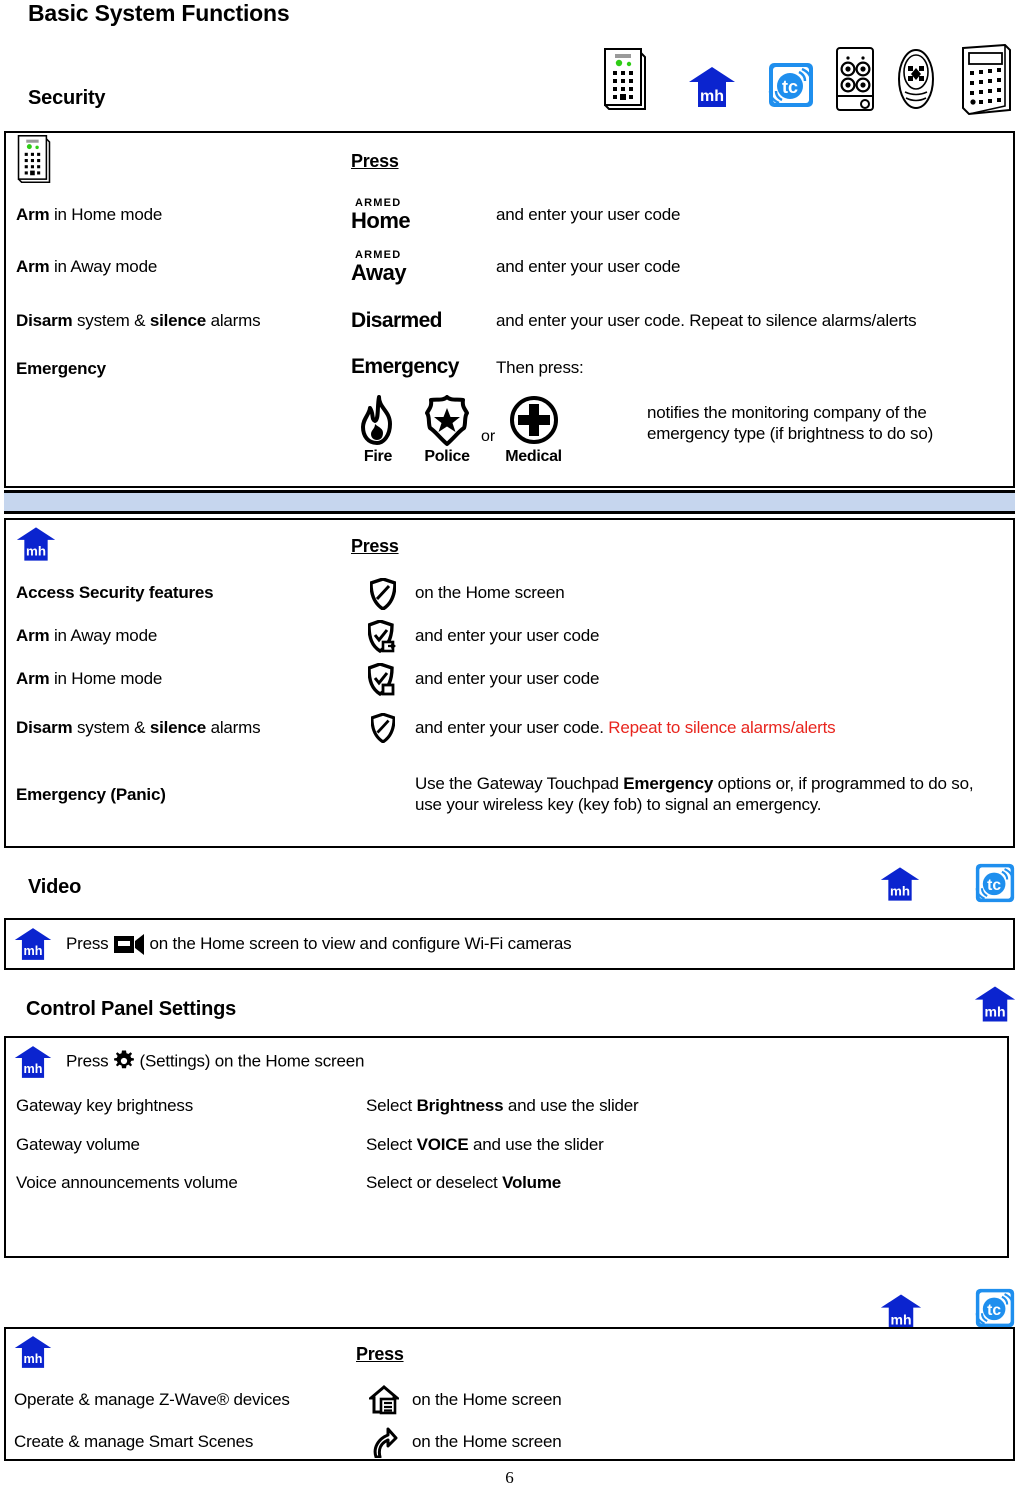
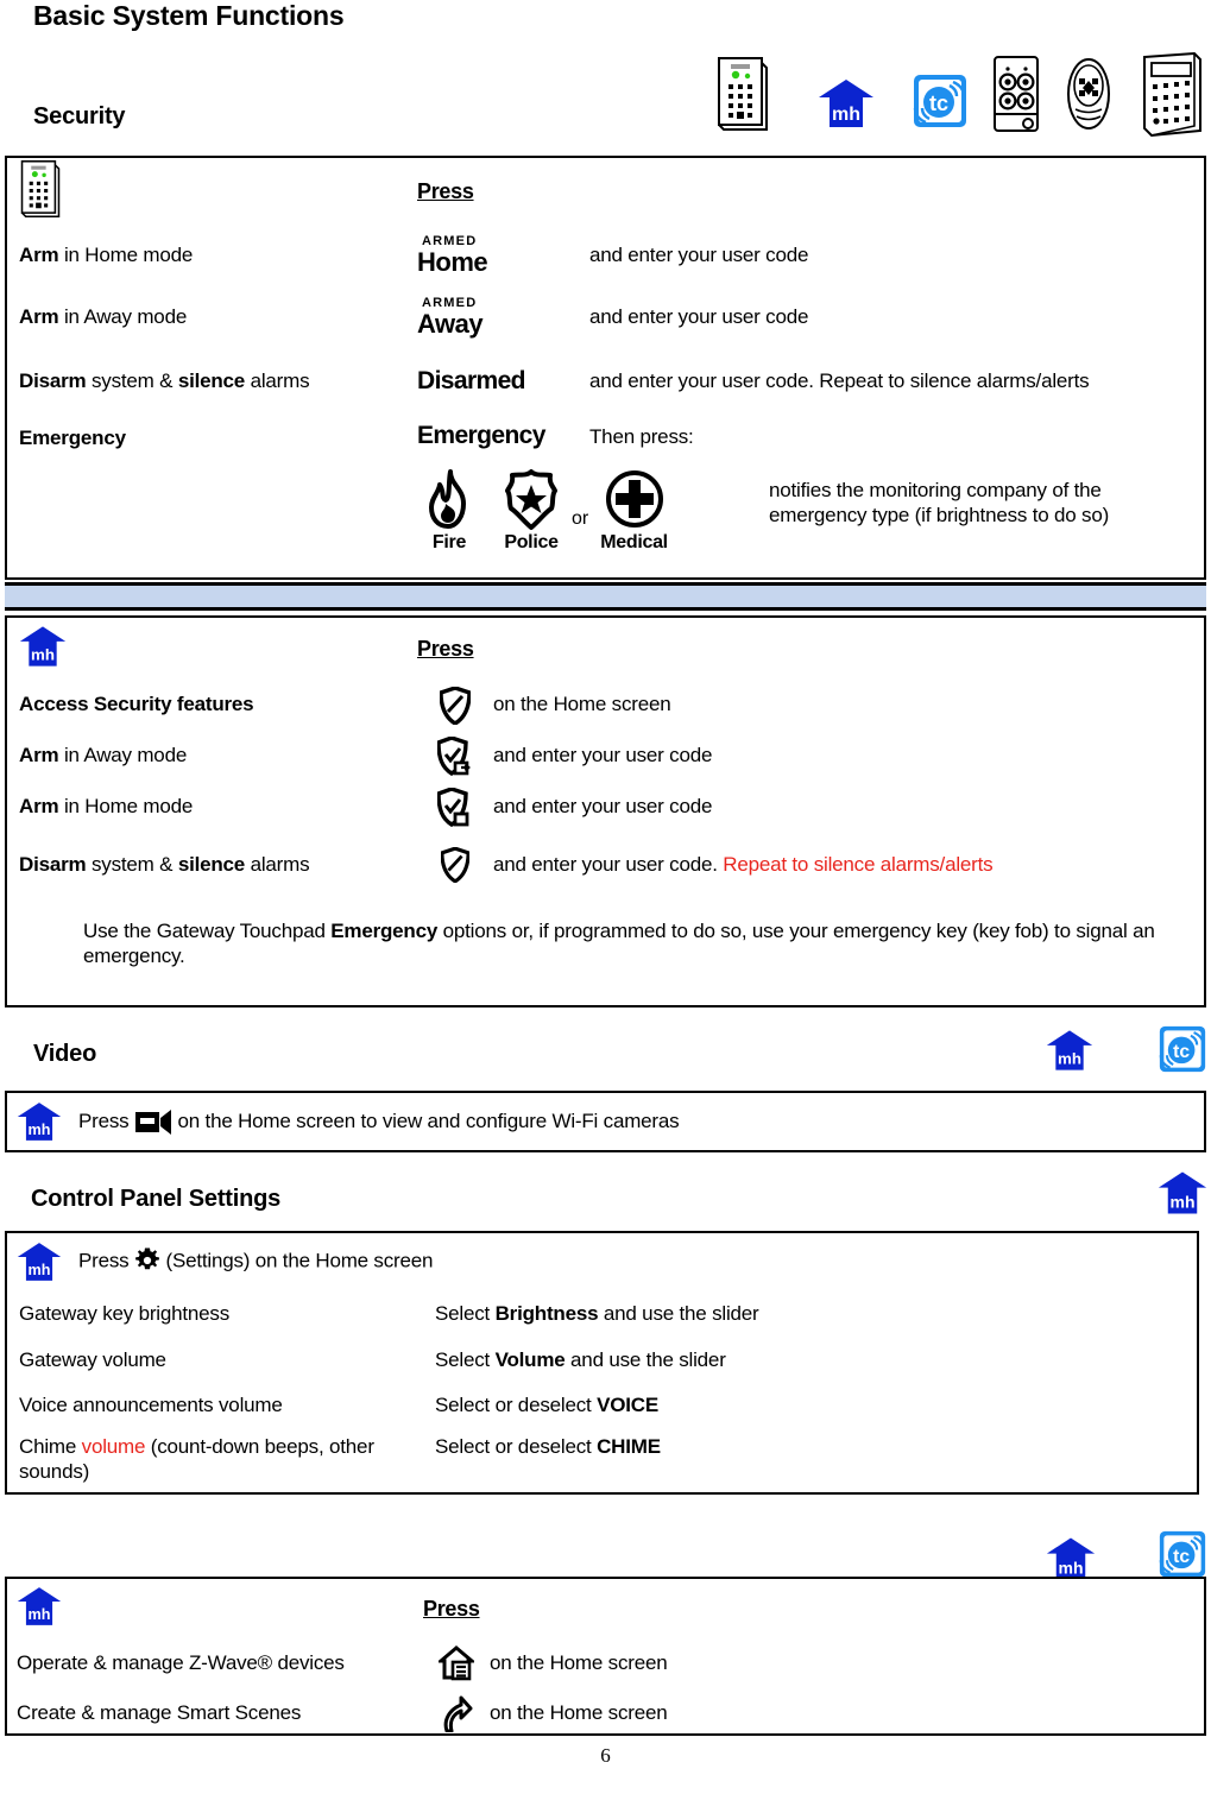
  Basic System Functions
  mh
  tc
  Security
  Press
  Arm in Home mode
  ARMED
  Home
  and enter your user code
  Arm in Away mode
  ARMED
  Away
  and enter your user code
  Disarm system & silence alarms
  Disarmed
  and enter your user code. Repeat to silence alarms/alerts
  Emergency
  Emergency
  Then press:
  Fire
  Police
  or
  Medical
  notifies the monitoring company of the emergency type (if brightness to do so)
  mh
  Press
  Access Security features
  on the Home screen
  Arm in Away mode
  and enter your user code
  Arm in Home mode
  and enter your user code
  Disarm system & silence alarms
  and enter your user code. Repeat to silence alarms/alerts
- Emergency (Panic)
- Use the Gateway Touchpad Emergency options or, if programmed to do so, use your wireless key (key fob) to signal an emergency.
+ Use the Gateway Touchpad Emergency options or, if programmed to do so, use your emergency key (key fob) to signal an emergency.
  Video
  mh
  tc
  mh
  Press on the Home screen to view and configure Wi-Fi cameras
  Control Panel Settings
  mh
  mh
  Press (Settings) on the Home screen
  Gateway key brightness
  Select Brightness and use the slider
  Gateway volume
- Select VOICE and use the slider
+ Select Volume and use the slider
  Voice announcements volume
- Select or deselect Volume
+ Select or deselect VOICE
+ Chime volume (count-down beeps, other sounds)
+ Select or deselect CHIME
  mh
  tc
  mh
  Press
  Operate & manage Z-Wave® devices
  on the Home screen
  Create & manage Smart Scenes
  on the Home screen
  6
